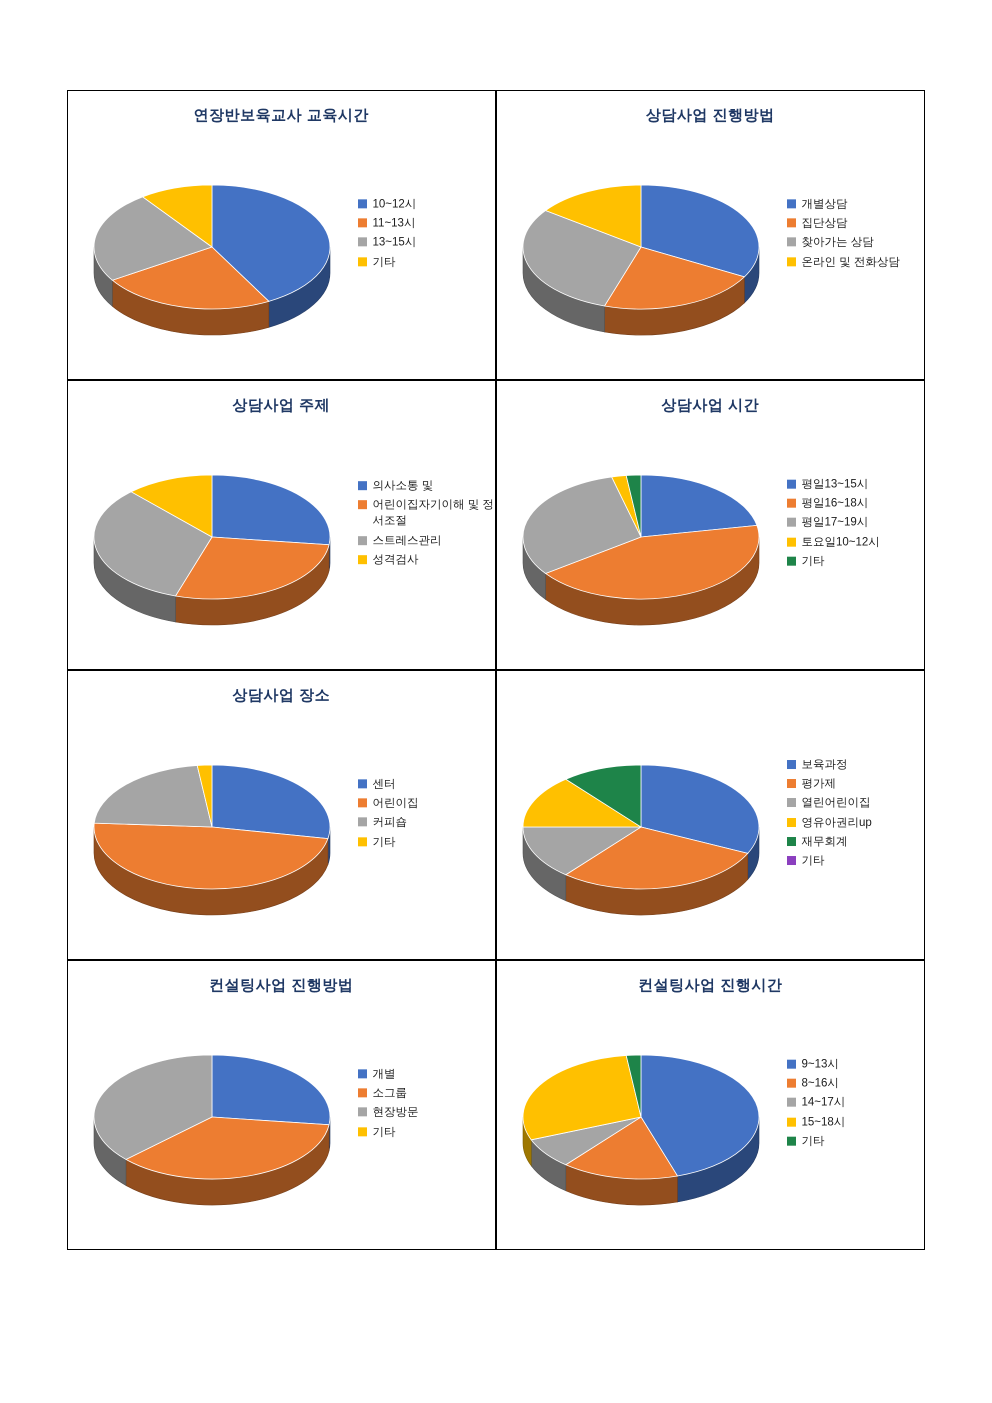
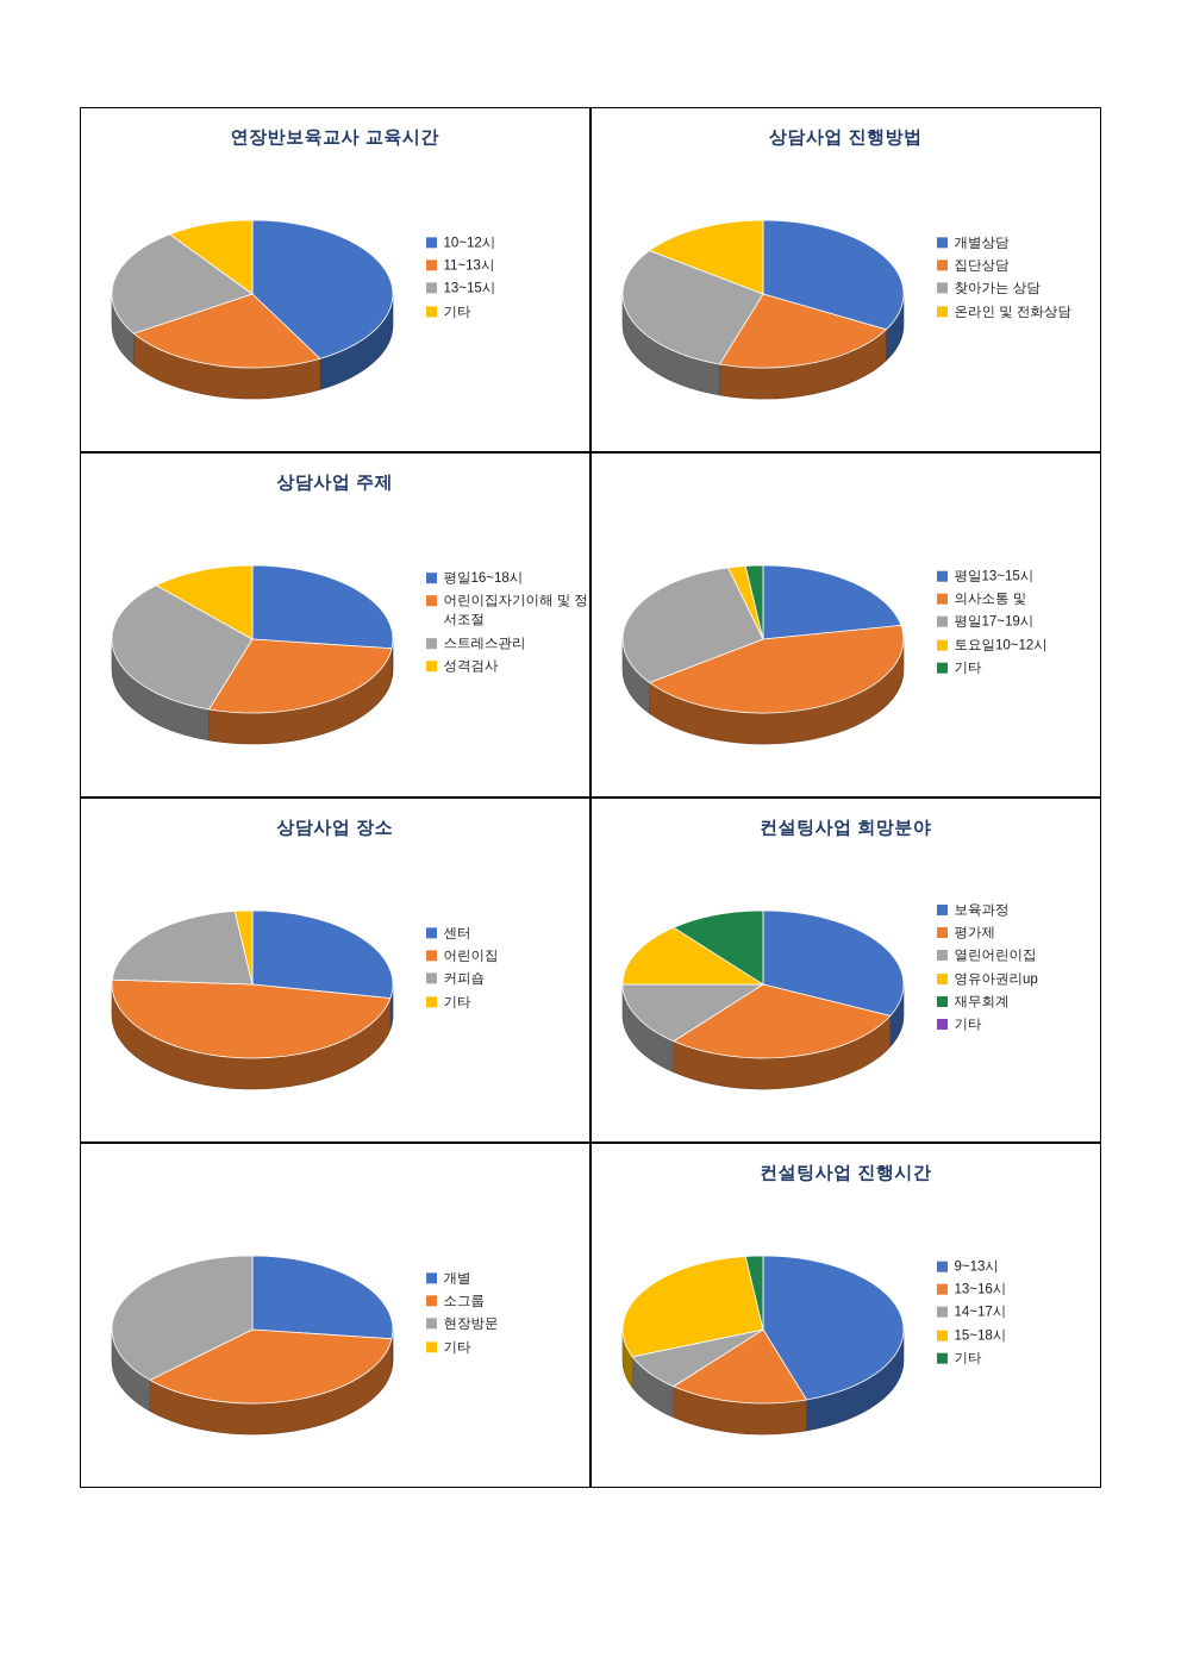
  연장반보육교사 교육시간
  10~12시
  11~13시
  13~15시
  기타
  상담사업 진행방법
  개별상담
  집단상담
  찾아가는 상담
  온라인 및 전화상담
  상담사업 주제
- 의사소통 및
+ 평일16~18시
  어린이집자기이해 및 정서조절
  스트레스관리
  성격검사
- 상담사업 시간
  평일13~15시
- 평일16~18시
+ 의사소통 및
  평일17~19시
  토요일10~12시
  기타
  상담사업 장소
  센터
  어린이집
  커피숍
  기타
+ 컨설팅사업 희망분야
  보육과정
  평가제
  열린어린이집
  영유아권리up
  재무회계
  기타
- 컨설팅사업 진행방법
  개별
  소그룹
  현장방문
  기타
  컨설팅사업 진행시간
  9~13시
- 8~16시
+ 13~16시
  14~17시
  15~18시
  기타
